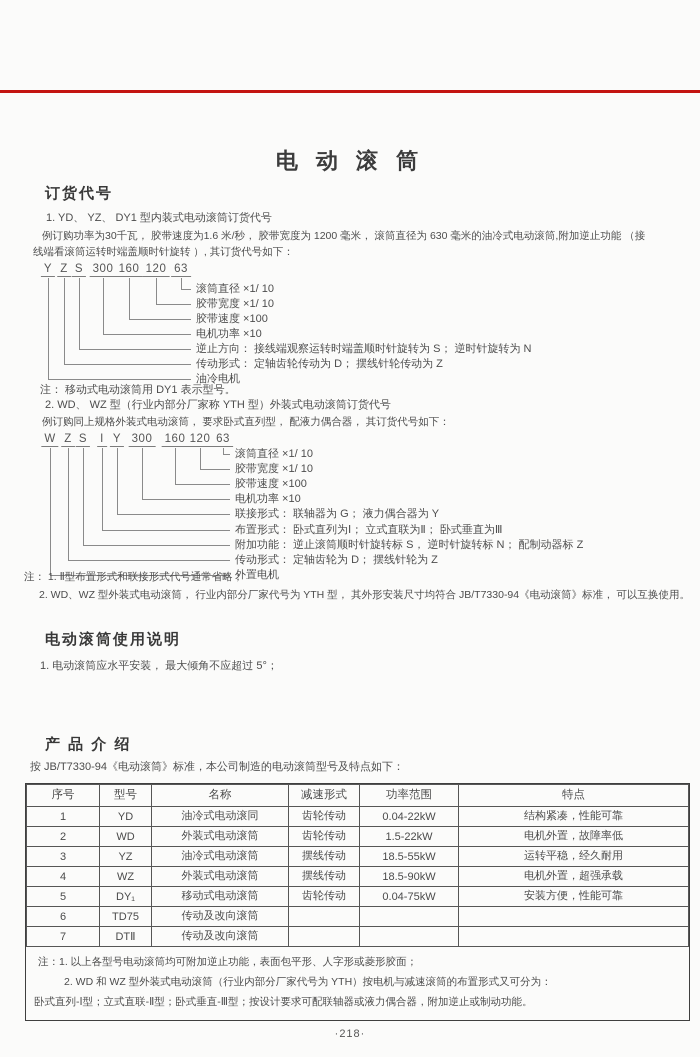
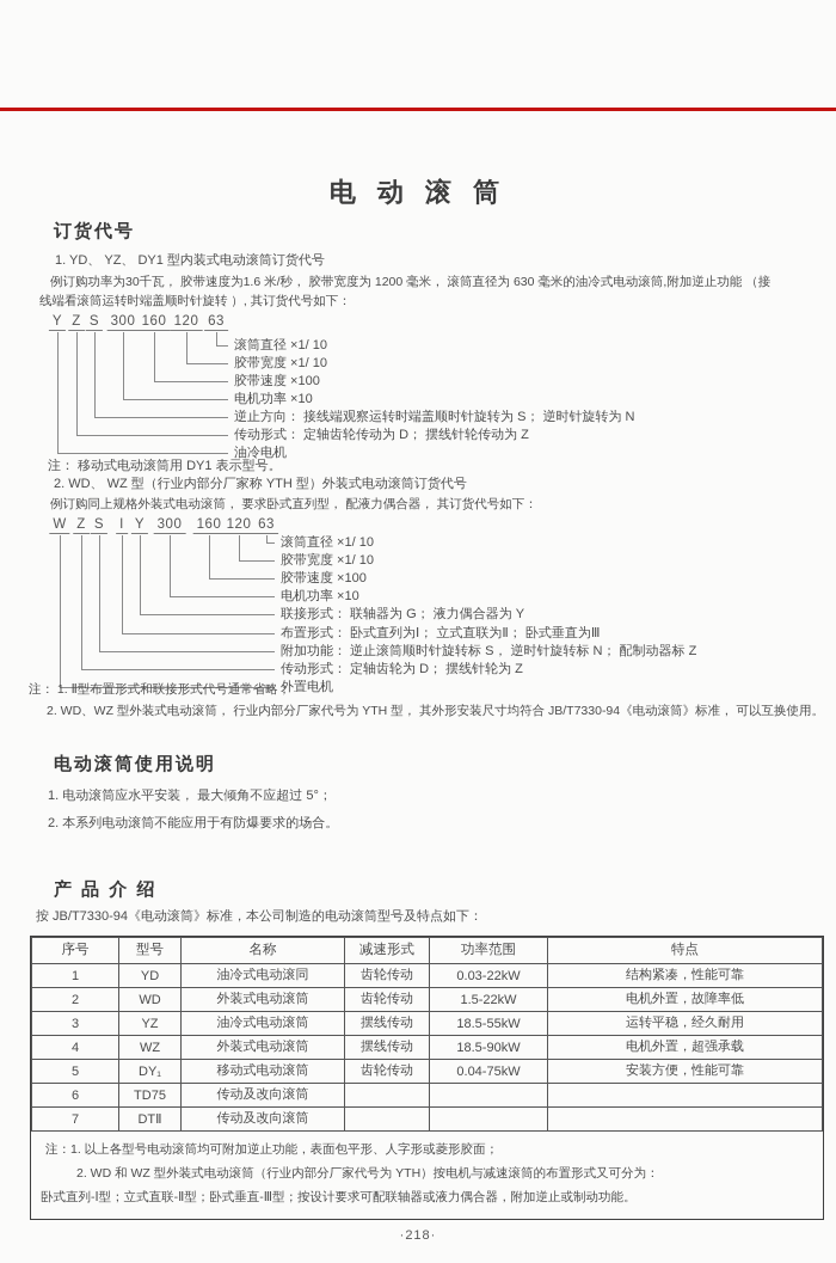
  电 动 滚 筒
  订货代号
  1. YD、 YZ、 DY1 型内装式电动滚筒订货代号
  例订购功率为30千瓦， 胶带速度为1.6 米/秒， 胶带宽度为 1200 毫米， 滚筒直径为 630 毫米的油冷式电动滚筒,附加逆止功能 （接
  线端看滚筒运转时端盖顺时针旋转 ）, 其订货代号如下：
  Y
  Z
  S
  300
  160
  120
  63
  滚筒直径 ×1/ 10
  胶带宽度 ×1/ 10
  胶带速度 ×100
  电机功率 ×10
  逆止方向： 接线端观察运转时端盖顺时针旋转为 S； 逆时针旋转为 N
  传动形式： 定轴齿轮传动为 D； 摆线针轮传动为 Z
  油冷电机
  注： 移动式电动滚筒用 DY1 表示型号。
  2. WD、 WZ 型（行业内部分厂家称 YTH 型）外装式电动滚筒订货代号
  例订购同上规格外装式电动滚筒， 要求卧式直列型， 配液力偶合器， 其订货代号如下：
  W
  Z
  S
  I
  Y
  300
  160
  120
  63
  滚筒直径 ×1/ 10
  胶带宽度 ×1/ 10
  胶带速度 ×100
  电机功率 ×10
  联接形式： 联轴器为 G； 液力偶合器为 Y
  布置形式： 卧式直列为Ⅰ； 立式直联为Ⅱ； 卧式垂直为Ⅲ
  附加功能： 逆止滚筒顺时针旋转标 S， 逆时针旋转标 N； 配制动器标 Z
  传动形式： 定轴齿轮为 D； 摆线针轮为 Z
  外置电机
  注： 1. Ⅱ型布置形式和联接形式代号通常省略；
  2. WD、WZ 型外装式电动滚筒， 行业内部分厂家代号为 YTH 型， 其外形安装尺寸均符合 JB/T7330-94《电动滚筒》标准， 可以互换使用。
  电动滚筒使用说明
  1. 电动滚筒应水平安装， 最大倾角不应超过 5°；
+ 2. 本系列电动滚筒不能应用于有防爆要求的场合。
  产 品 介 绍
  按 JB/T7330-94《电动滚筒》标准，本公司制造的电动滚筒型号及特点如下：
  序号	型号	名称	减速形式	功率范围	特点
- 1	YD	油冷式电动滚同	齿轮传动	0.04-22kW	结构紧凑，性能可靠
+ 1	YD	油冷式电动滚同	齿轮传动	0.03-22kW	结构紧凑，性能可靠
  2	WD	外装式电动滚筒	齿轮传动	1.5-22kW	电机外置，故障率低
  3	YZ	油冷式电动滚筒	摆线传动	18.5-55kW	运转平稳，经久耐用
  4	WZ	外装式电动滚筒	摆线传动	18.5-90kW	电机外置，超强承载
  5	DY₁	移动式电动滚筒	齿轮传动	0.04-75kW	安装方便，性能可靠
  6	TD75	传动及改向滚筒
  7	DTⅡ	传动及改向滚筒
  注：1. 以上各型号电动滚筒均可附加逆止功能，表面包平形、人字形或菱形胶面；
  2. WD 和 WZ 型外装式电动滚筒（行业内部分厂家代号为 YTH）按电机与减速滚筒的布置形式又可分为：
  卧式直列-Ⅰ型；立式直联-Ⅱ型；卧式垂直-Ⅲ型；按设计要求可配联轴器或液力偶合器，附加逆止或制动功能。
  ·218·
